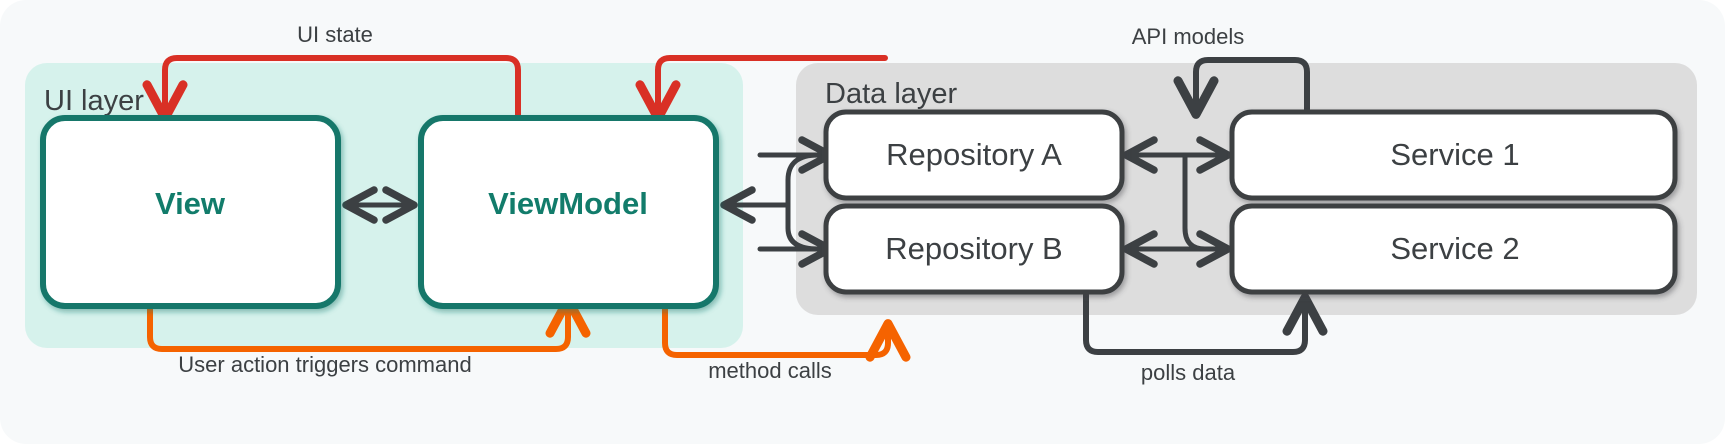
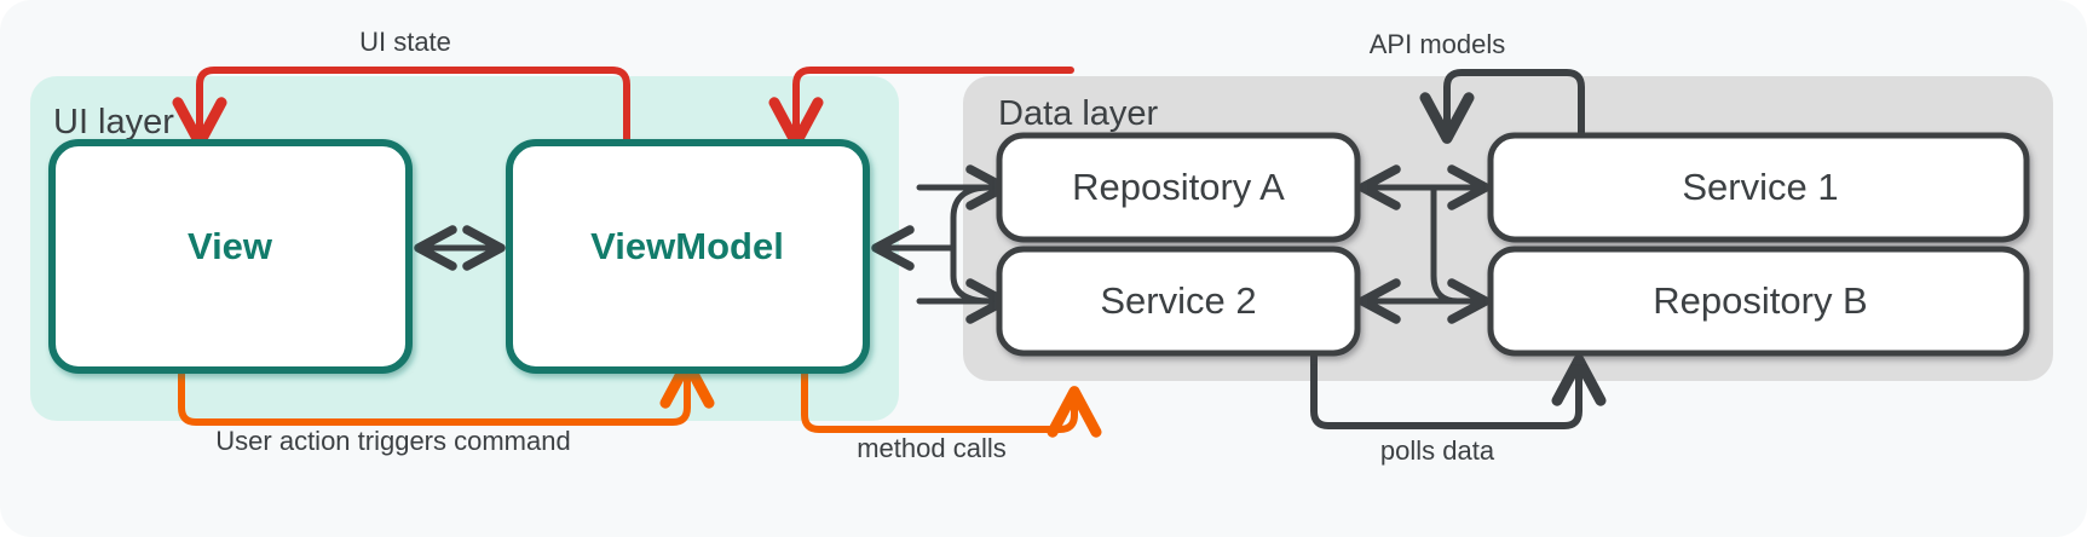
  UI layer
  Data layer
  UI state
  API models
  User action triggers command
  method calls
  polls data
  View
  ViewModel
  Repository A
- Repository B
+ Service 2
  Service 1
- Service 2
+ Repository B
